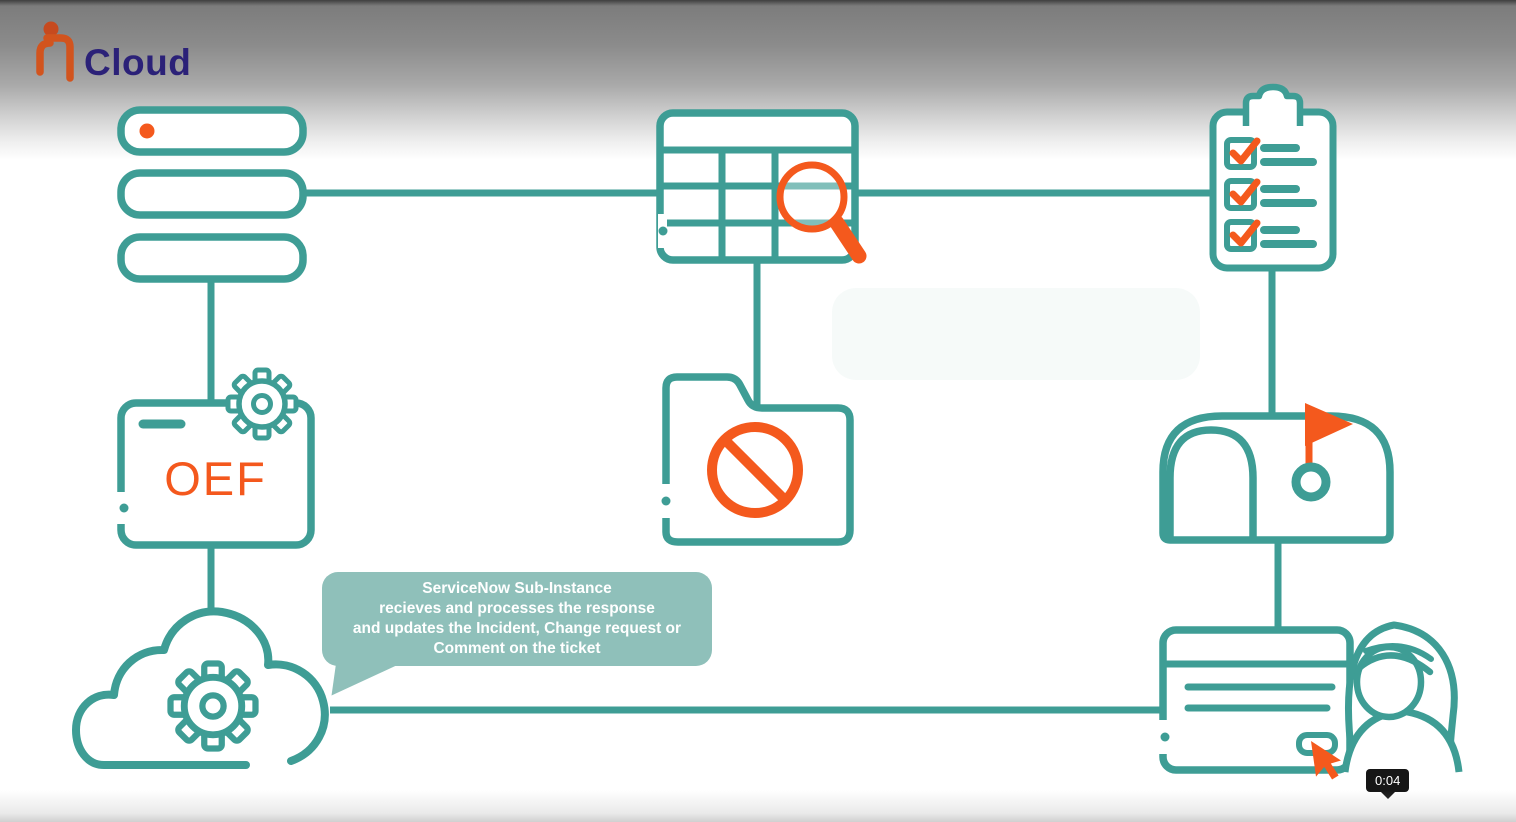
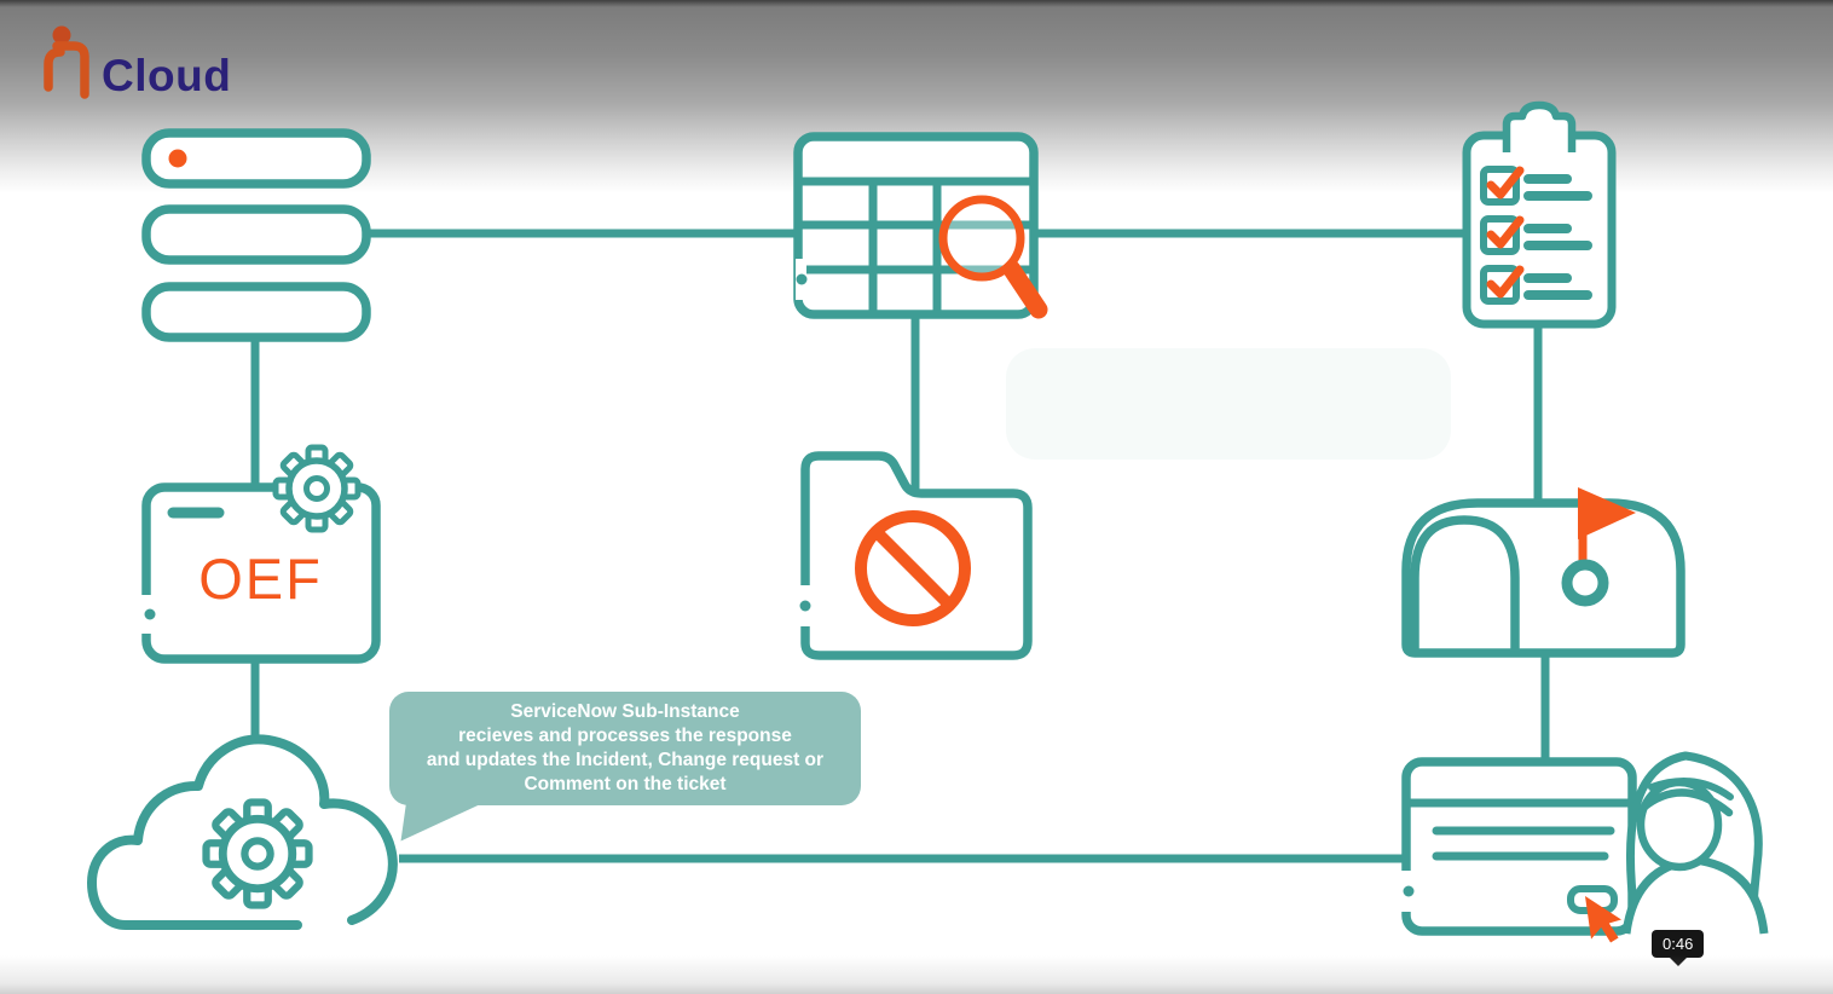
  Cloud
  OEF
  ServiceNow Sub-Instance
  recieves and processes the response
  and updates the Incident, Change request or
  Comment on the ticket
- 0:04
+ 0:46
